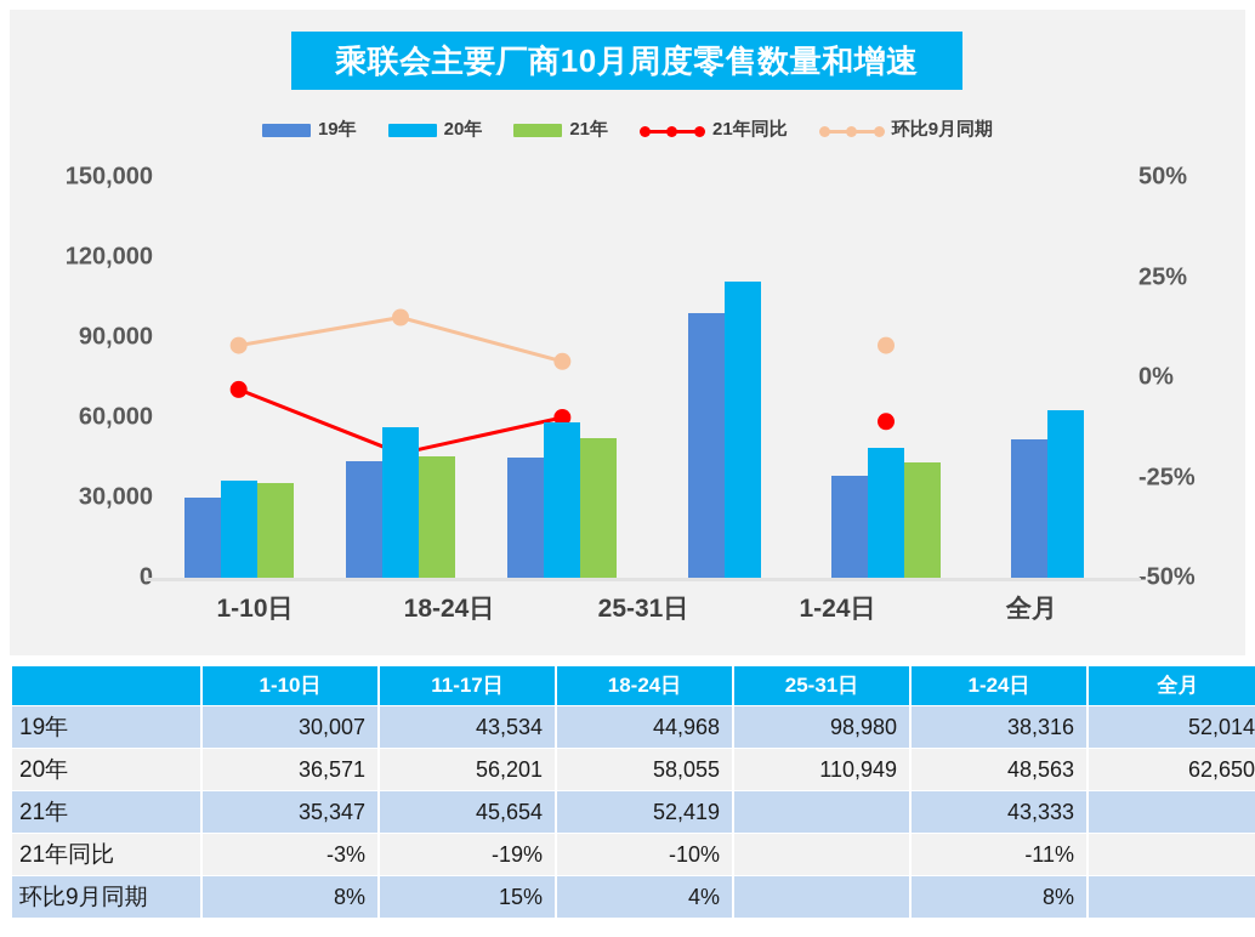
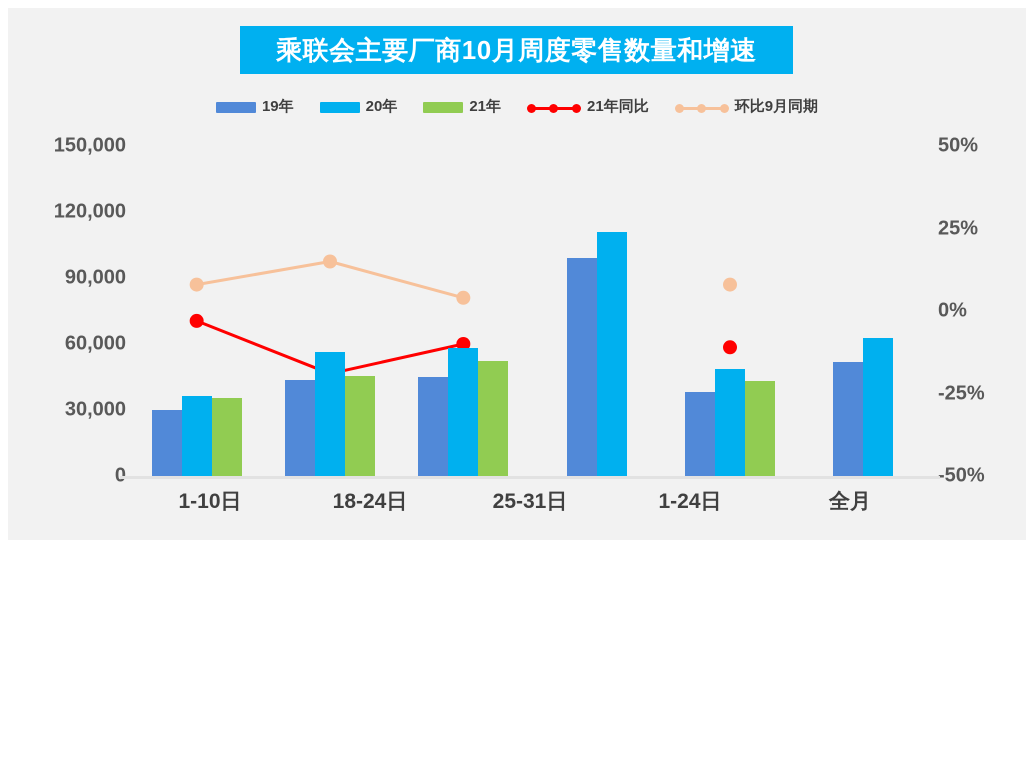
  乘联会主要厂商10月周度零售数量和增速
  19年
  20年
  21年
  21年同比
  环比9月同期
  150,000
  120,000
  90,000
  60,000
  30,000
  50%
  25%
  0%
  -25%
  -50%
  1-10日
  18-24日
  25-31日
  1-24日
  全月
- 	1-10日	11-17日	18-24日	25-31日	1-24日	全月
- 19年	30,007	43,534	44,968	98,980	38,316	52,014
- 20年	36,571	56,201	58,055	110,949	48,563	62,650
- 21年	35,347	45,654	52,419		43,333
- 21年同比	-3%	-19%	-10%		-11%
- 环比9月同期	8%	15%	4%		8%
